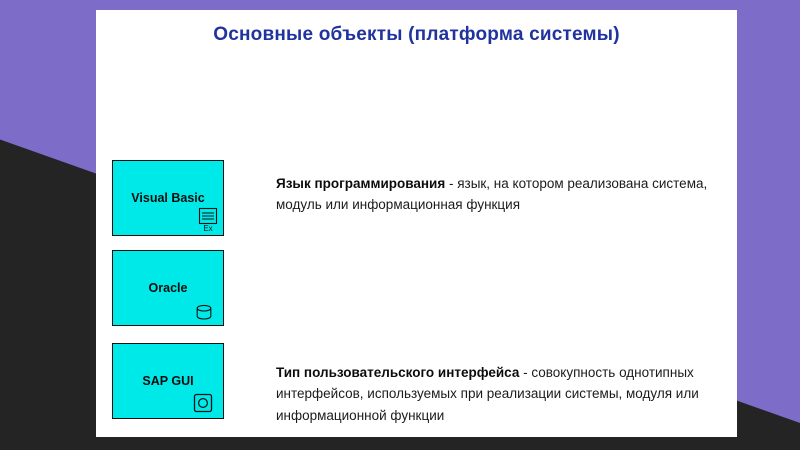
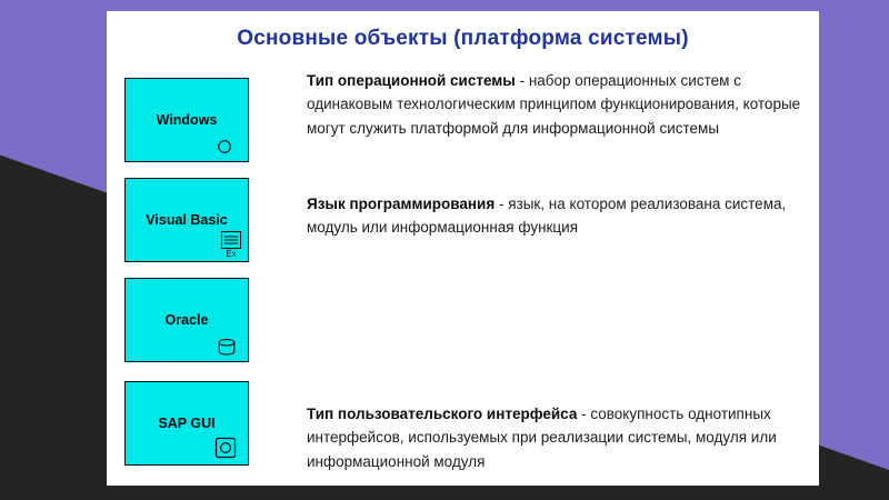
  Основные объекты (платформа системы)
+ Windows
+ Тип операционной системы - набор операционных систем с одинаковым технологическим принципом функционирования, которые могут служить платформой для информационной системы
  Visual Basic
  Ex
  Язык программирования - язык, на котором реализована система, модуль или информационная функция
  Oracle
  SAP GUI
- Тип пользовательского интерфейса - совокупность однотипных интерфейсов, используемых при реализации системы, модуля или информационной функции
+ Тип пользовательского интерфейса - совокупность однотипных интерфейсов, используемых при реализации системы, модуля или информационной модуля
